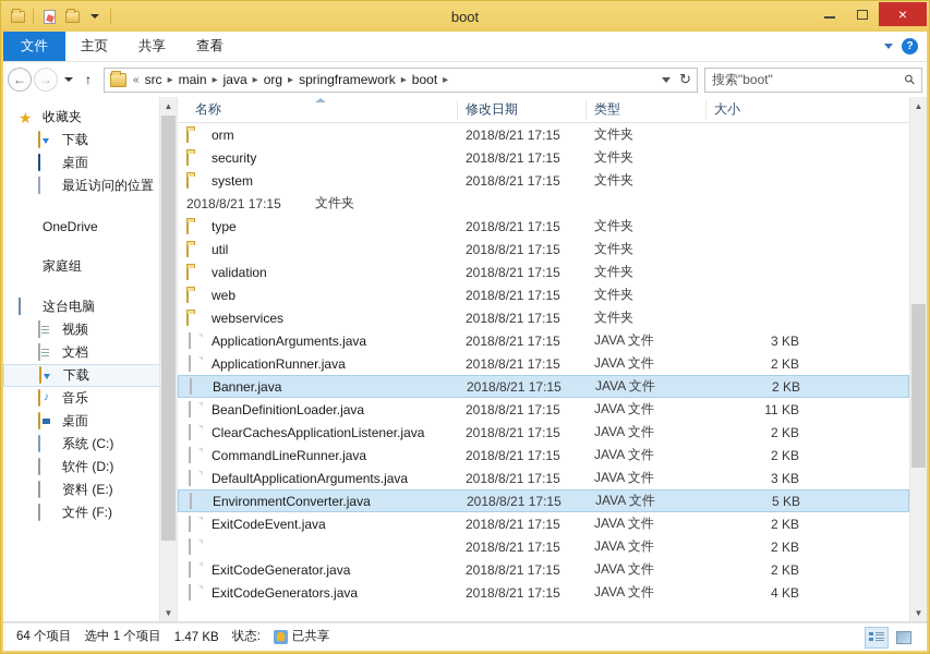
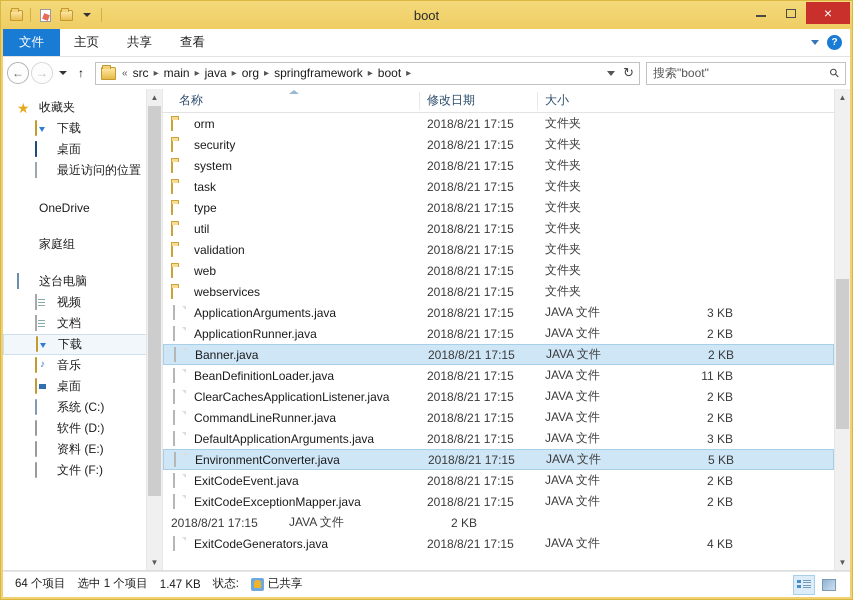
  boot
  ×
  文件
  主页
  共享
  查看
  ?
  ←
  →
  ↑
  «
  src
  ▸
  main
  ▸
  java
  ▸
  org
  ▸
  springframework
  ▸
  boot
  ▸
  ↻
  搜索"boot"
  ★
  收藏夹
  下载
  桌面
  最近访问的位置
  OneDrive
  家庭组
  这台电脑
  视频
  文档
  下载
  音乐
  桌面
  系统 (C:)
  软件 (D:)
  资料 (E:)
  文件 (F:)
  ▲
  ▼
  名称
  修改日期
- 类型
  大小
  orm
  2018/8/21 17:15
  文件夹
  security
  2018/8/21 17:15
  文件夹
  system
  2018/8/21 17:15
  文件夹
+ task
  2018/8/21 17:15
  文件夹
  type
  2018/8/21 17:15
  文件夹
  util
  2018/8/21 17:15
  文件夹
  validation
  2018/8/21 17:15
  文件夹
  web
  2018/8/21 17:15
  文件夹
  webservices
  2018/8/21 17:15
  文件夹
  ApplicationArguments.java
  2018/8/21 17:15
  JAVA 文件
  3 KB
  ApplicationRunner.java
  2018/8/21 17:15
  JAVA 文件
  2 KB
  Banner.java
  2018/8/21 17:15
  JAVA 文件
  2 KB
  BeanDefinitionLoader.java
  2018/8/21 17:15
  JAVA 文件
  11 KB
  ClearCachesApplicationListener.java
  2018/8/21 17:15
  JAVA 文件
  2 KB
  CommandLineRunner.java
  2018/8/21 17:15
  JAVA 文件
  2 KB
  DefaultApplicationArguments.java
  2018/8/21 17:15
  JAVA 文件
  3 KB
  EnvironmentConverter.java
  2018/8/21 17:15
  JAVA 文件
  5 KB
  ExitCodeEvent.java
  2018/8/21 17:15
  JAVA 文件
  2 KB
+ ExitCodeExceptionMapper.java
  2018/8/21 17:15
  JAVA 文件
  2 KB
- ExitCodeGenerator.java
  2018/8/21 17:15
  JAVA 文件
  2 KB
  ExitCodeGenerators.java
  2018/8/21 17:15
  JAVA 文件
  4 KB
  ▲
  ▼
  64 个项目
  选中 1 个项目
  1.47 KB
  状态:
  已共享
